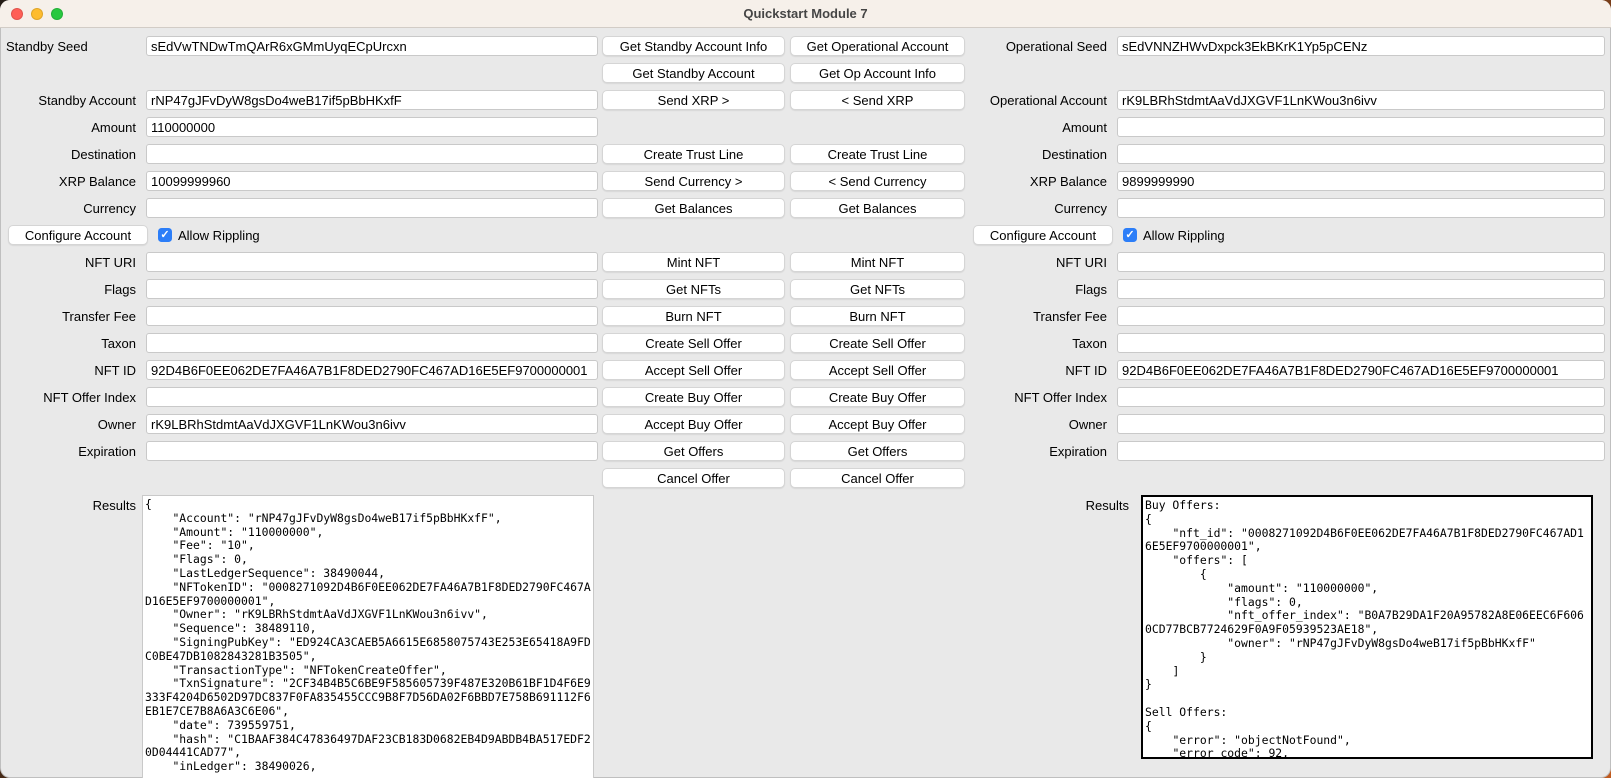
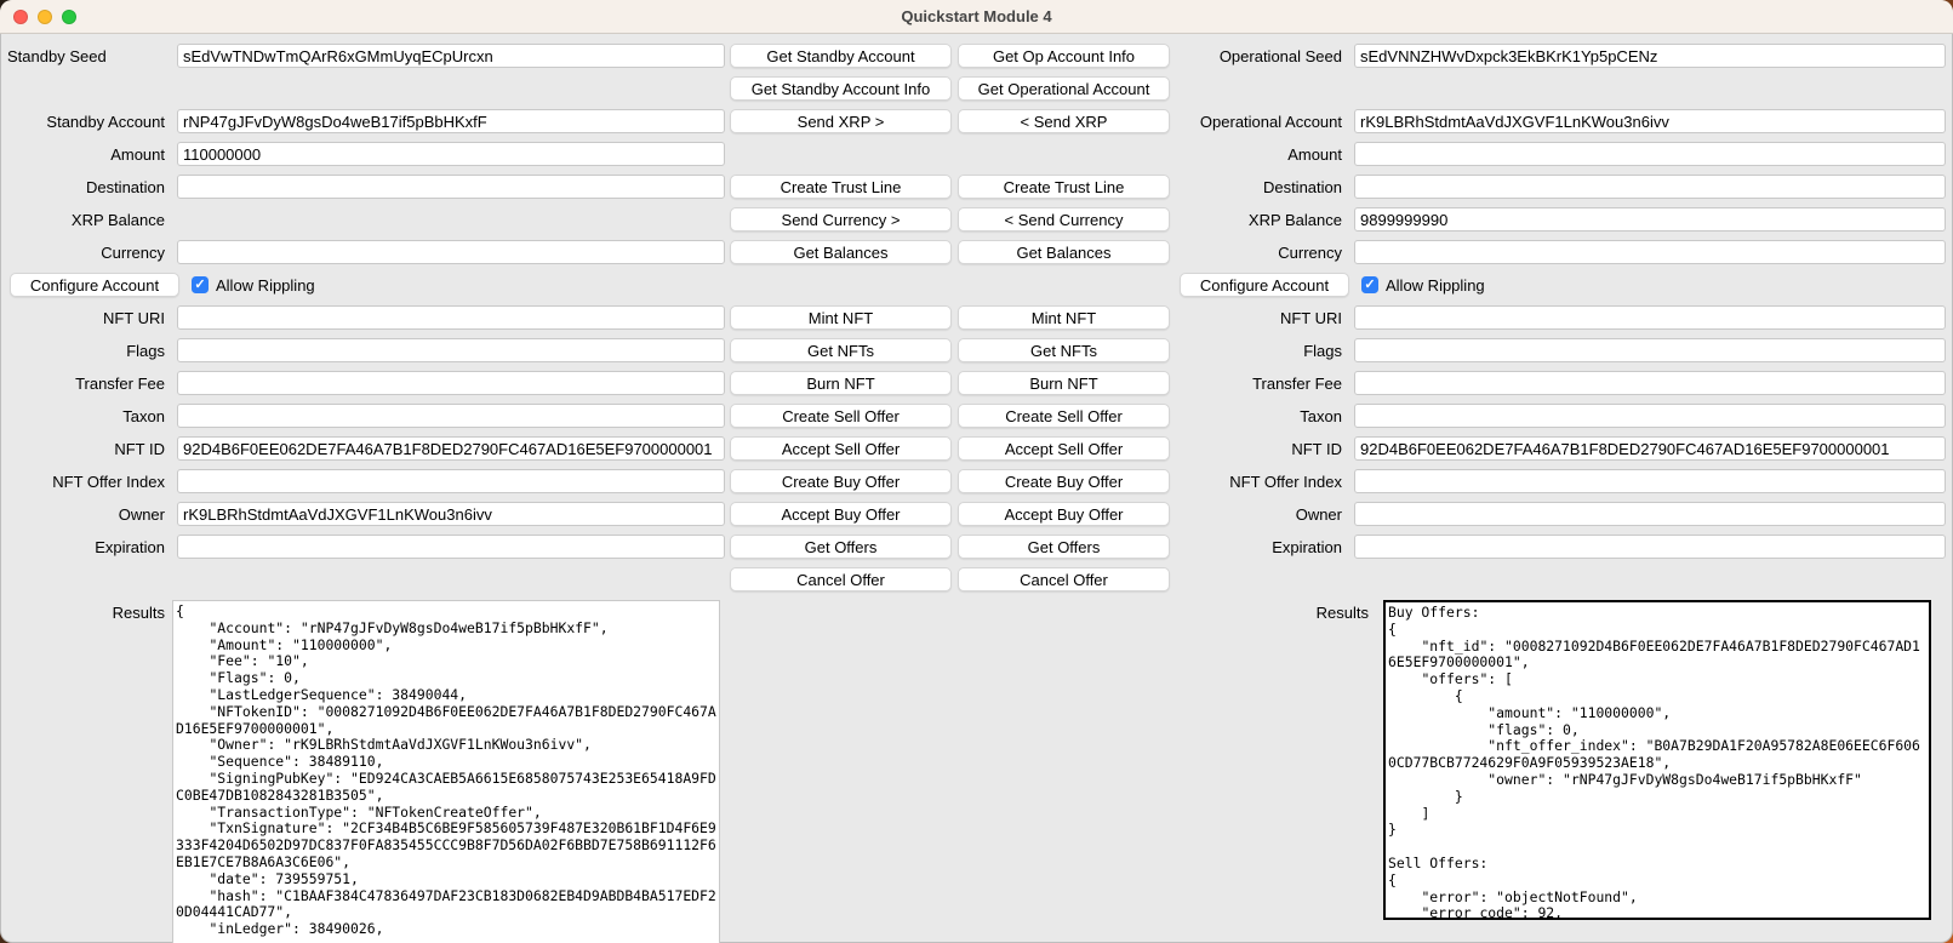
- Quickstart Module 7
+ Quickstart Module 4
  Standby Seed
  sEdVwTNDwTmQArR6xGMmUyqECpUrcxn
  Standby Account
  rNP47gJFvDyW8gsDo4weB17if5pBbHKxfF
  Amount
  110000000
  Destination
  XRP Balance
- 10099999960
  Currency
  Configure Account
  ✓
  Allow Rippling
  NFT URI
  Flags
  Transfer Fee
  Taxon
  NFT ID
  92D4B6F0EE062DE7FA46A7B1F8DED2790FC467AD16E5EF9700000001
  NFT Offer Index
  Owner
  rK9LBRhStdmtAaVdJXGVF1LnKWou3n6ivv
  Expiration
  Results
  {
  "Account": "rNP47gJFvDyW8gsDo4weB17if5pBbHKxfF",
  "Amount": "110000000",
  "Fee": "10",
  "Flags": 0,
  "LastLedgerSequence": 38490044,
  "NFTokenID": "0008271092D4B6F0EE062DE7FA46A7B1F8DED2790FC467AD16E5EF9700000001",
  "Owner": "rK9LBRhStdmtAaVdJXGVF1LnKWou3n6ivv",
  "Sequence": 38489110,
  "SigningPubKey": "ED924CA3CAEB5A6615E6858075743E253E65418A9FDC0BE47DB1082843281B3505",
  "TransactionType": "NFTokenCreateOffer",
  "TxnSignature": "2CF34B4B5C6BE9F585605739F487E320B61BF1D4F6E9333F4204D6502D97DC837F0FA835455CCC9B8F7D56DA02F6BBD7E758B691112F6EB1E7CE7B8A6A3C6E06",
  "date": 739559751,
  "hash": "C1BAAF384C47836497DAF23CB183D0682EB4D9ABDB4BA517EDF20D04441CAD77",
  "inLedger": 38490026,
- Get Standby Account Info
+ Get Standby Account
- Get Operational Account
+ Get Op Account Info
- Get Standby Account
+ Get Standby Account Info
- Get Op Account Info
+ Get Operational Account
  Send XRP >
  < Send XRP
  Create Trust Line
  Create Trust Line
  Send Currency >
  < Send Currency
  Get Balances
  Get Balances
  Mint NFT
  Mint NFT
  Get NFTs
  Get NFTs
  Burn NFT
  Burn NFT
  Create Sell Offer
  Create Sell Offer
  Accept Sell Offer
  Accept Sell Offer
  Create Buy Offer
  Create Buy Offer
  Accept Buy Offer
  Accept Buy Offer
  Get Offers
  Get Offers
  Cancel Offer
  Cancel Offer
  Operational Seed
  sEdVNNZHWvDxpck3EkBKrK1Yp5pCENz
  Operational Account
  rK9LBRhStdmtAaVdJXGVF1LnKWou3n6ivv
  Amount
  Destination
  XRP Balance
  9899999990
  Currency
  Configure Account
  ✓
  Allow Rippling
  NFT URI
  Flags
  Transfer Fee
  Taxon
  NFT ID
  92D4B6F0EE062DE7FA46A7B1F8DED2790FC467AD16E5EF9700000001
  NFT Offer Index
  Owner
  Expiration
  Results
  Buy Offers:
  {
  "nft_id": "0008271092D4B6F0EE062DE7FA46A7B1F8DED2790FC467AD16E5EF9700000001",
  "offers": [
  {
  "amount": "110000000",
  "flags": 0,
  "nft_offer_index": "B0A7B29DA1F20A95782A8E06EEC6F6060CD77BCB7724629F0A9F05939523AE18",
  "owner": "rNP47gJFvDyW8gsDo4weB17if5pBbHKxfF"
  }
  ]
  }
  Sell Offers:
  {
  "error": "objectNotFound",
  "error_code": 92,
